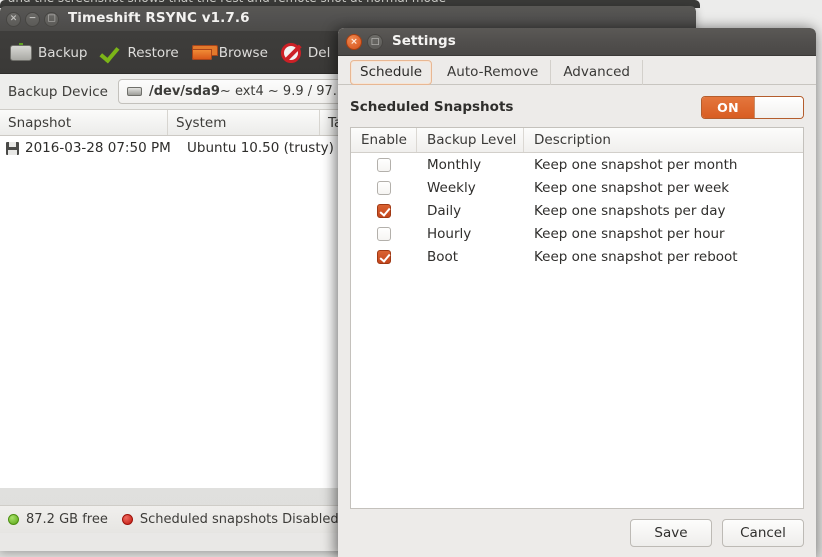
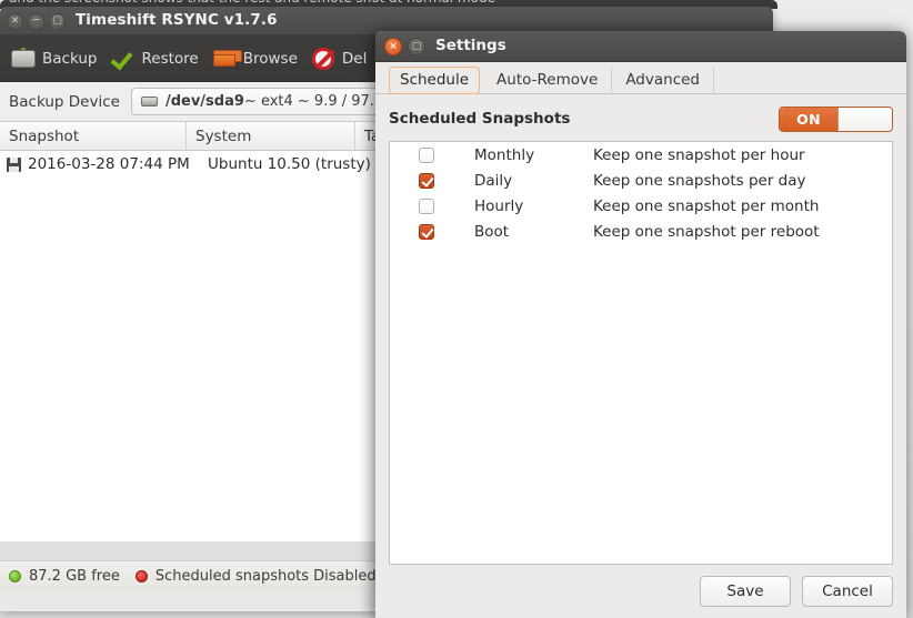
  ×
  −
  □
  Timeshift RSYNC v1.7.6
  Backup
  Restore
  Browse
  Del
  Backup Device
  /dev/sda9
  ~ ext4 ~ 9.9 / 97.
  Snapshot
  System
- 2016-03-28 07:50 PM
+ 2016-03-28 07:44 PM
  Ubuntu 10.50 (trusty)
  87.2 GB free
  Scheduled snapshots Disabled
  ×
  □
  Settings
  Schedule
  Auto-Remove
  Advanced
  Scheduled Snapshots
  ON
- Enable
- Backup Level
- Description
  Monthly
- Keep one snapshot per month
+ Keep one snapshot per hour
- Weekly
- Keep one snapshot per week
  Daily
  Keep one snapshots per day
  Hourly
- Keep one snapshot per hour
+ Keep one snapshot per month
  Boot
  Keep one snapshot per reboot
  Save
  Cancel
